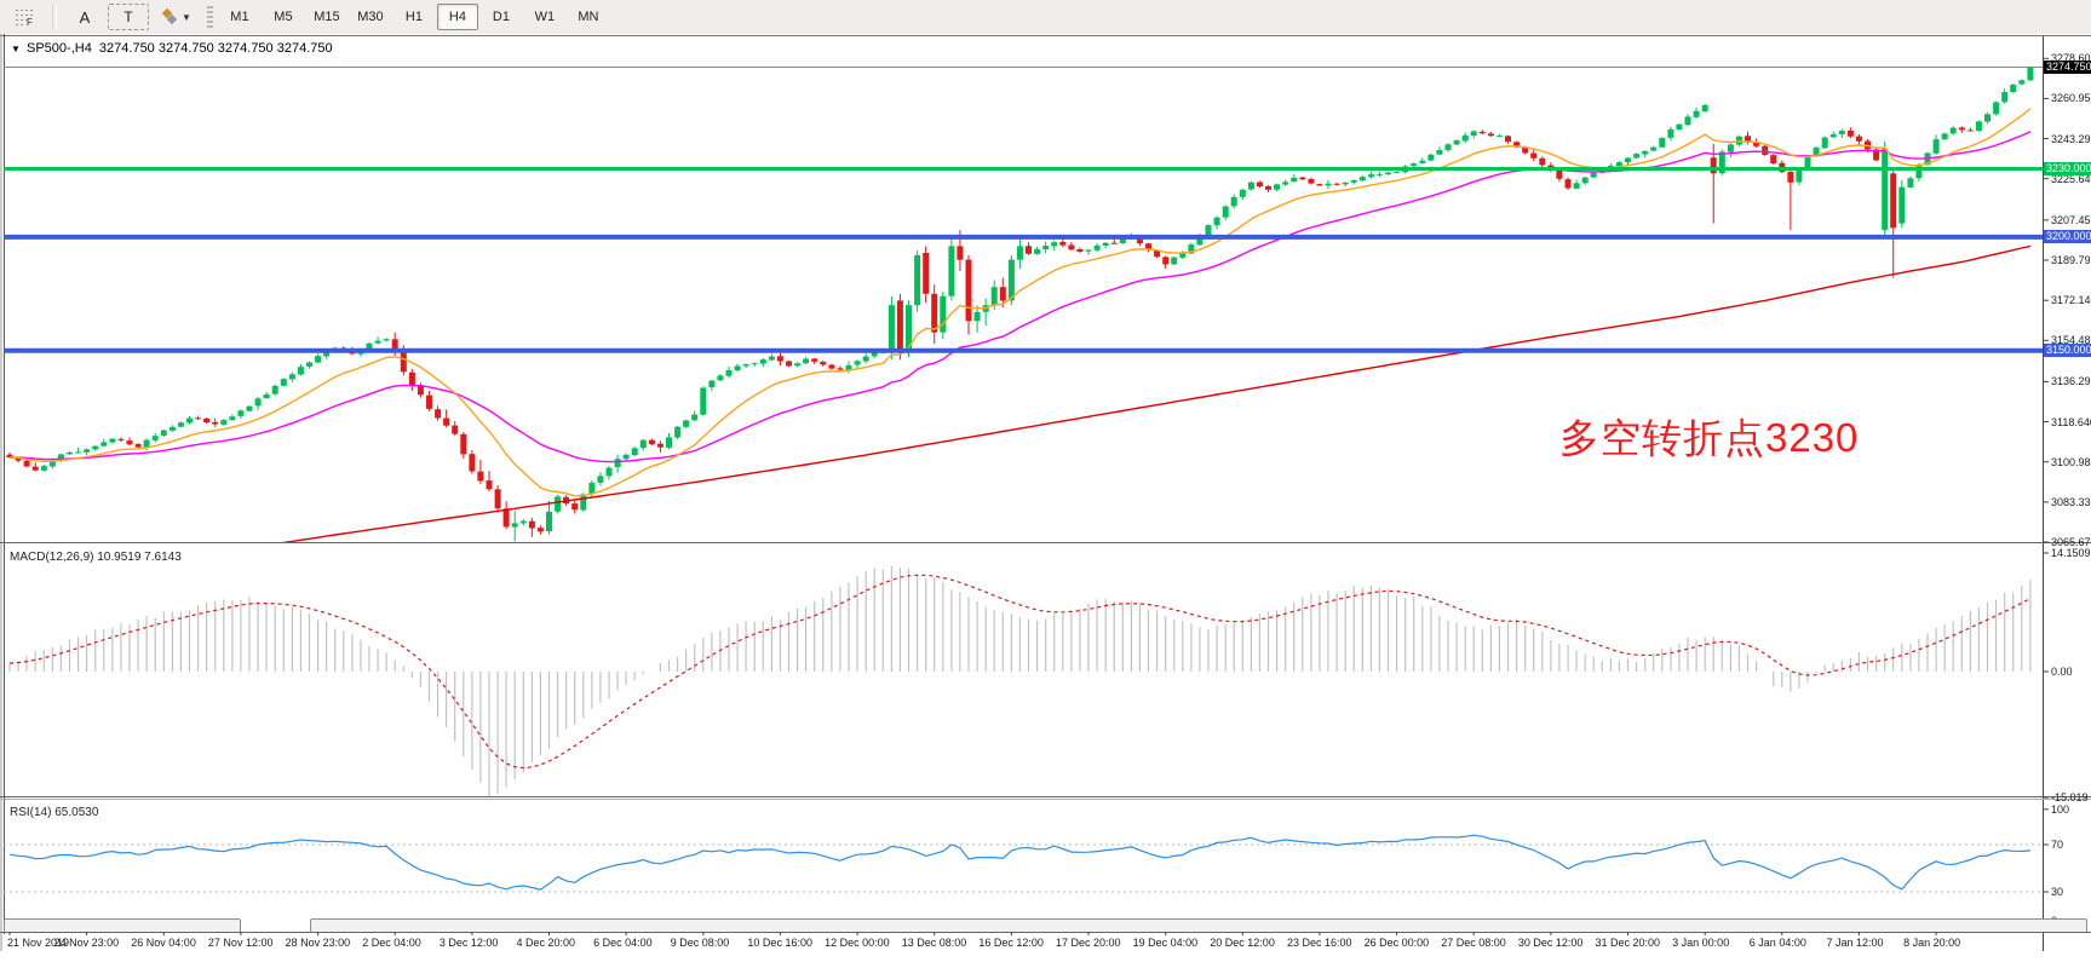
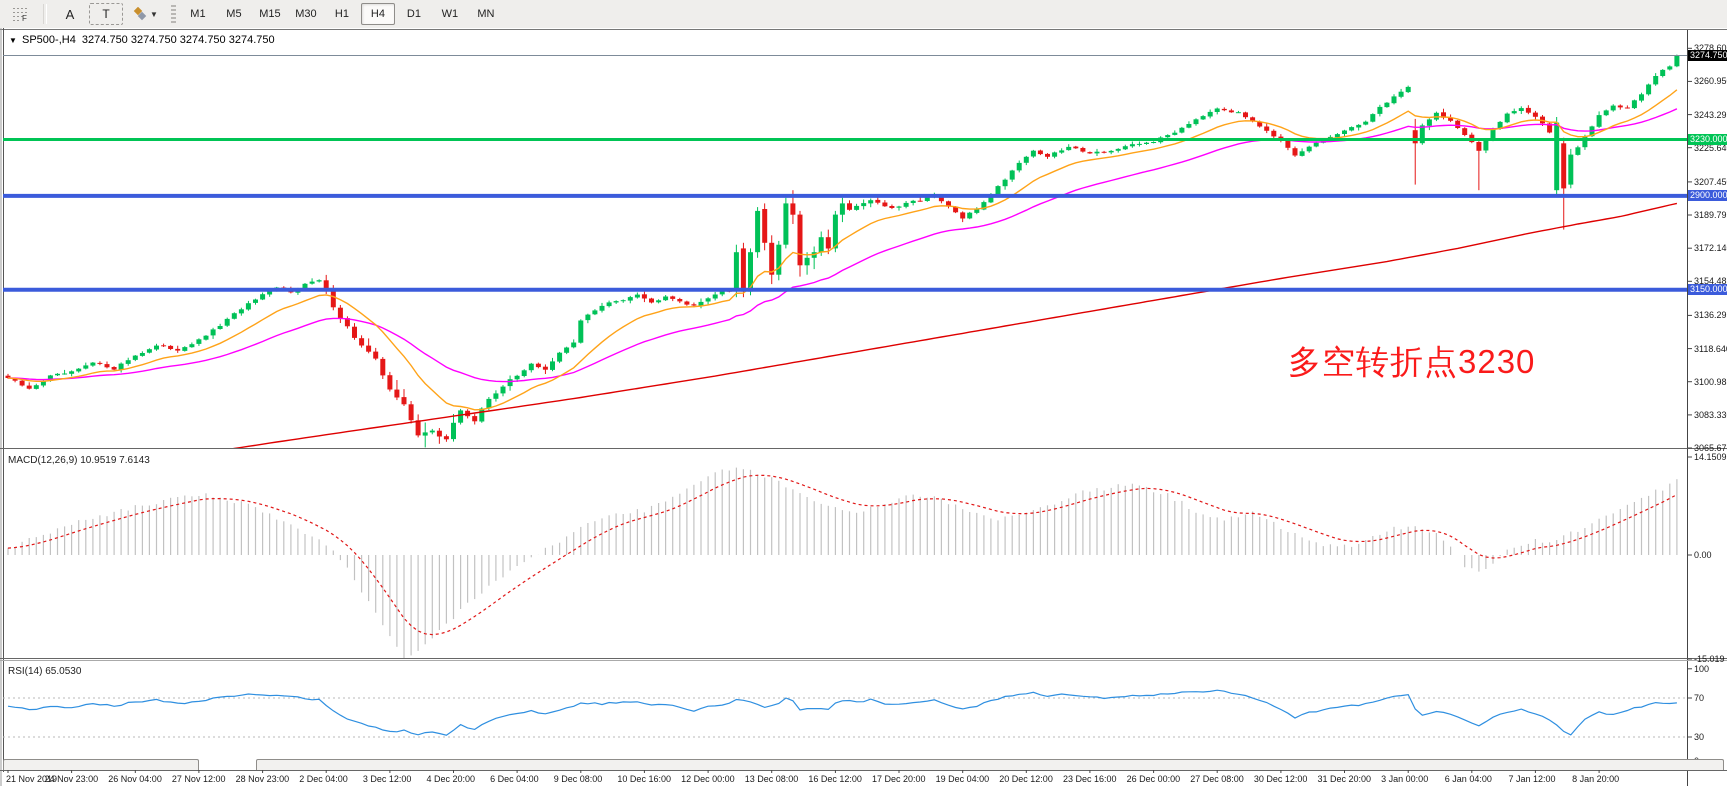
  F
  A
  T
  ▼
  M1
  M5
  M15
  M30
  H1
  H4
  D1
  W1
  MN
  ▼
  SP500-,H4 3274.750 3274.750 3274.750 3274.750
  MACD(12,26,9) 10.9519 7.6143
  RSI(14) 65.0530
  多空转折点3230
  3278.60
  3260.95
  3243.29
  3225.64
  3207.45
  3189.79
  3172.14
  3154.48
  3136.29
  3118.64
  3100.98
  3083.33
  3065.67
  3274.750
  3230.000
- 3200.000
+ 2900.000
  3150.000
  14.1509
  0.00
  -15.019
  100
  70
  30
  21 Nov 2019
  24 Nov 23:00
  26 Nov 04:00
  27 Nov 12:00
  28 Nov 23:00
  2 Dec 04:00
  3 Dec 12:00
  4 Dec 20:00
  6 Dec 04:00
  9 Dec 08:00
  10 Dec 16:00
  12 Dec 00:00
  13 Dec 08:00
  16 Dec 12:00
  17 Dec 20:00
  19 Dec 04:00
  20 Dec 12:00
  23 Dec 16:00
  26 Dec 00:00
  27 Dec 08:00
  30 Dec 12:00
  31 Dec 20:00
  3 Jan 00:00
  6 Jan 04:00
  7 Jan 12:00
  8 Jan 20:00
